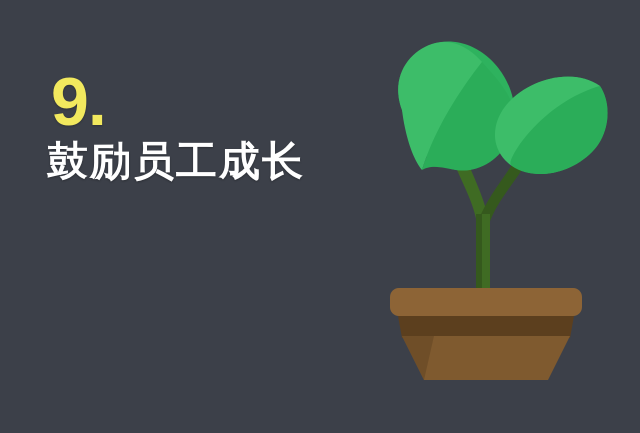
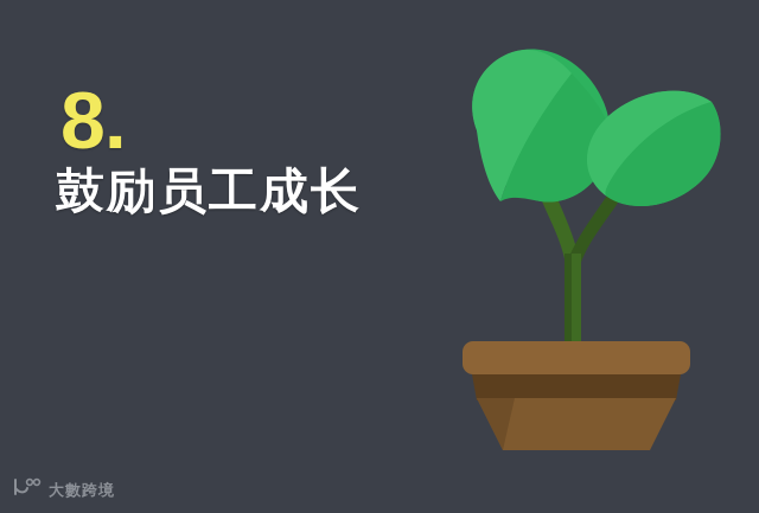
- 9.
+ 8.
  鼓励员工成长
+ 大數跨境
